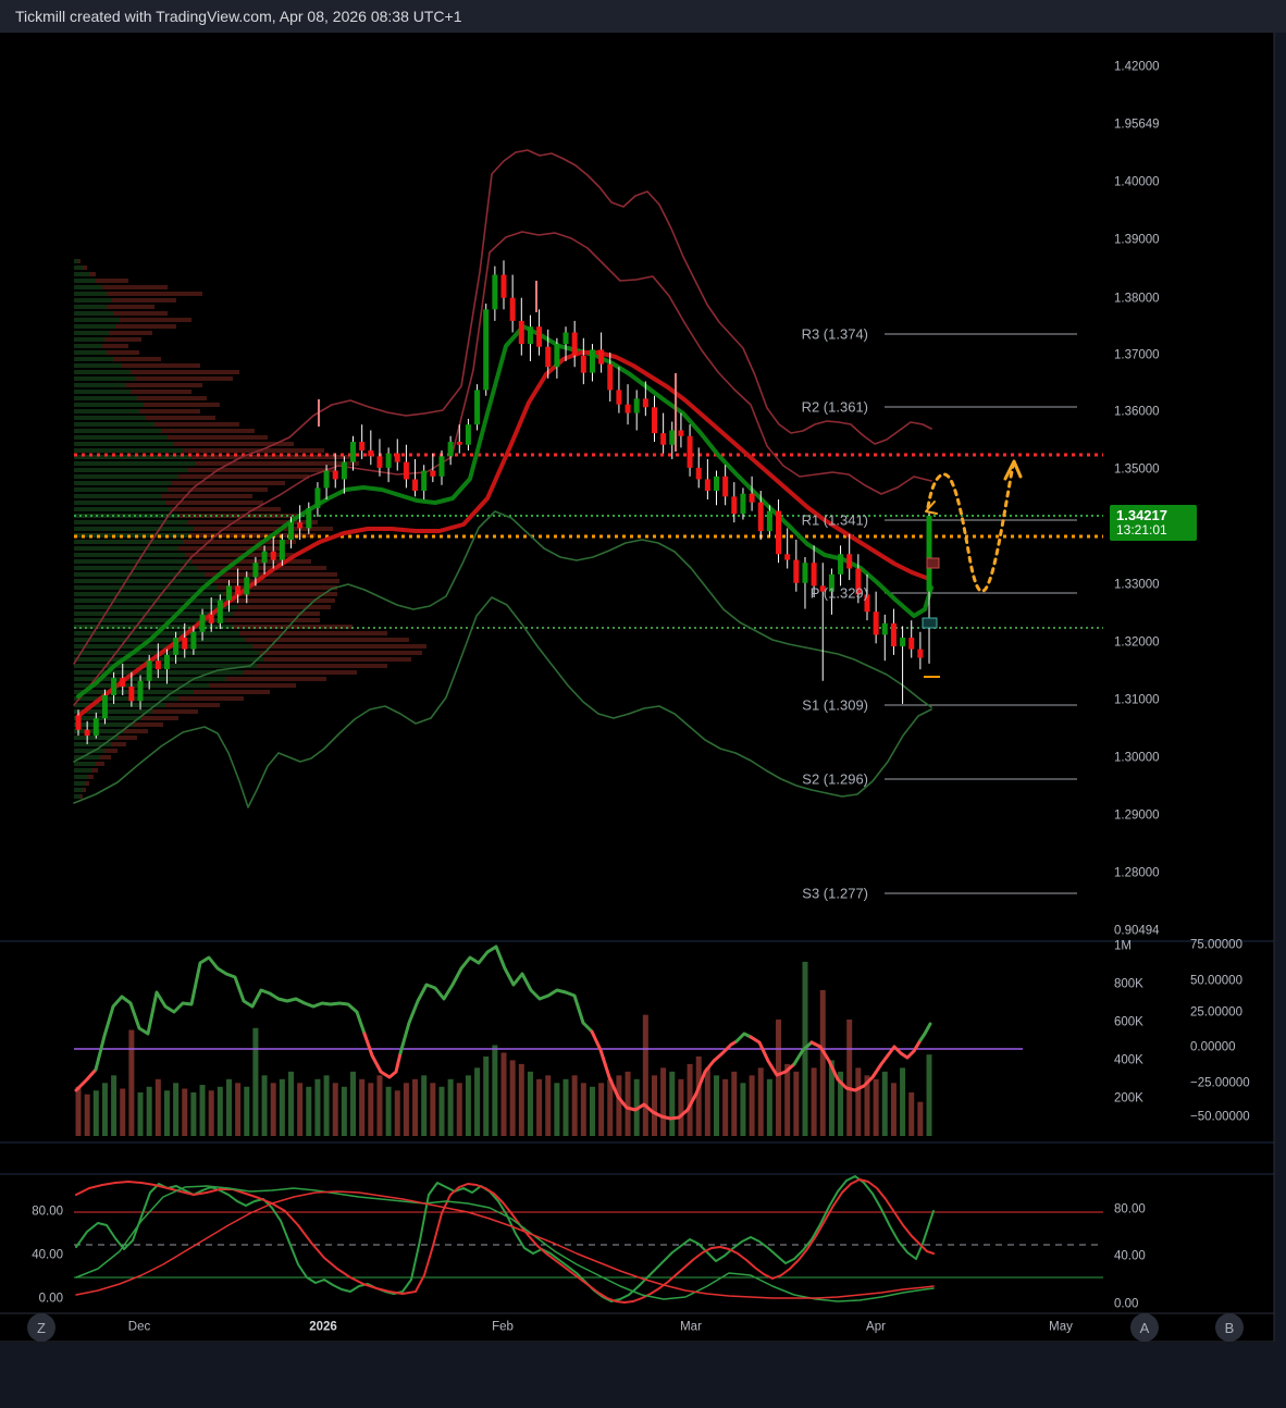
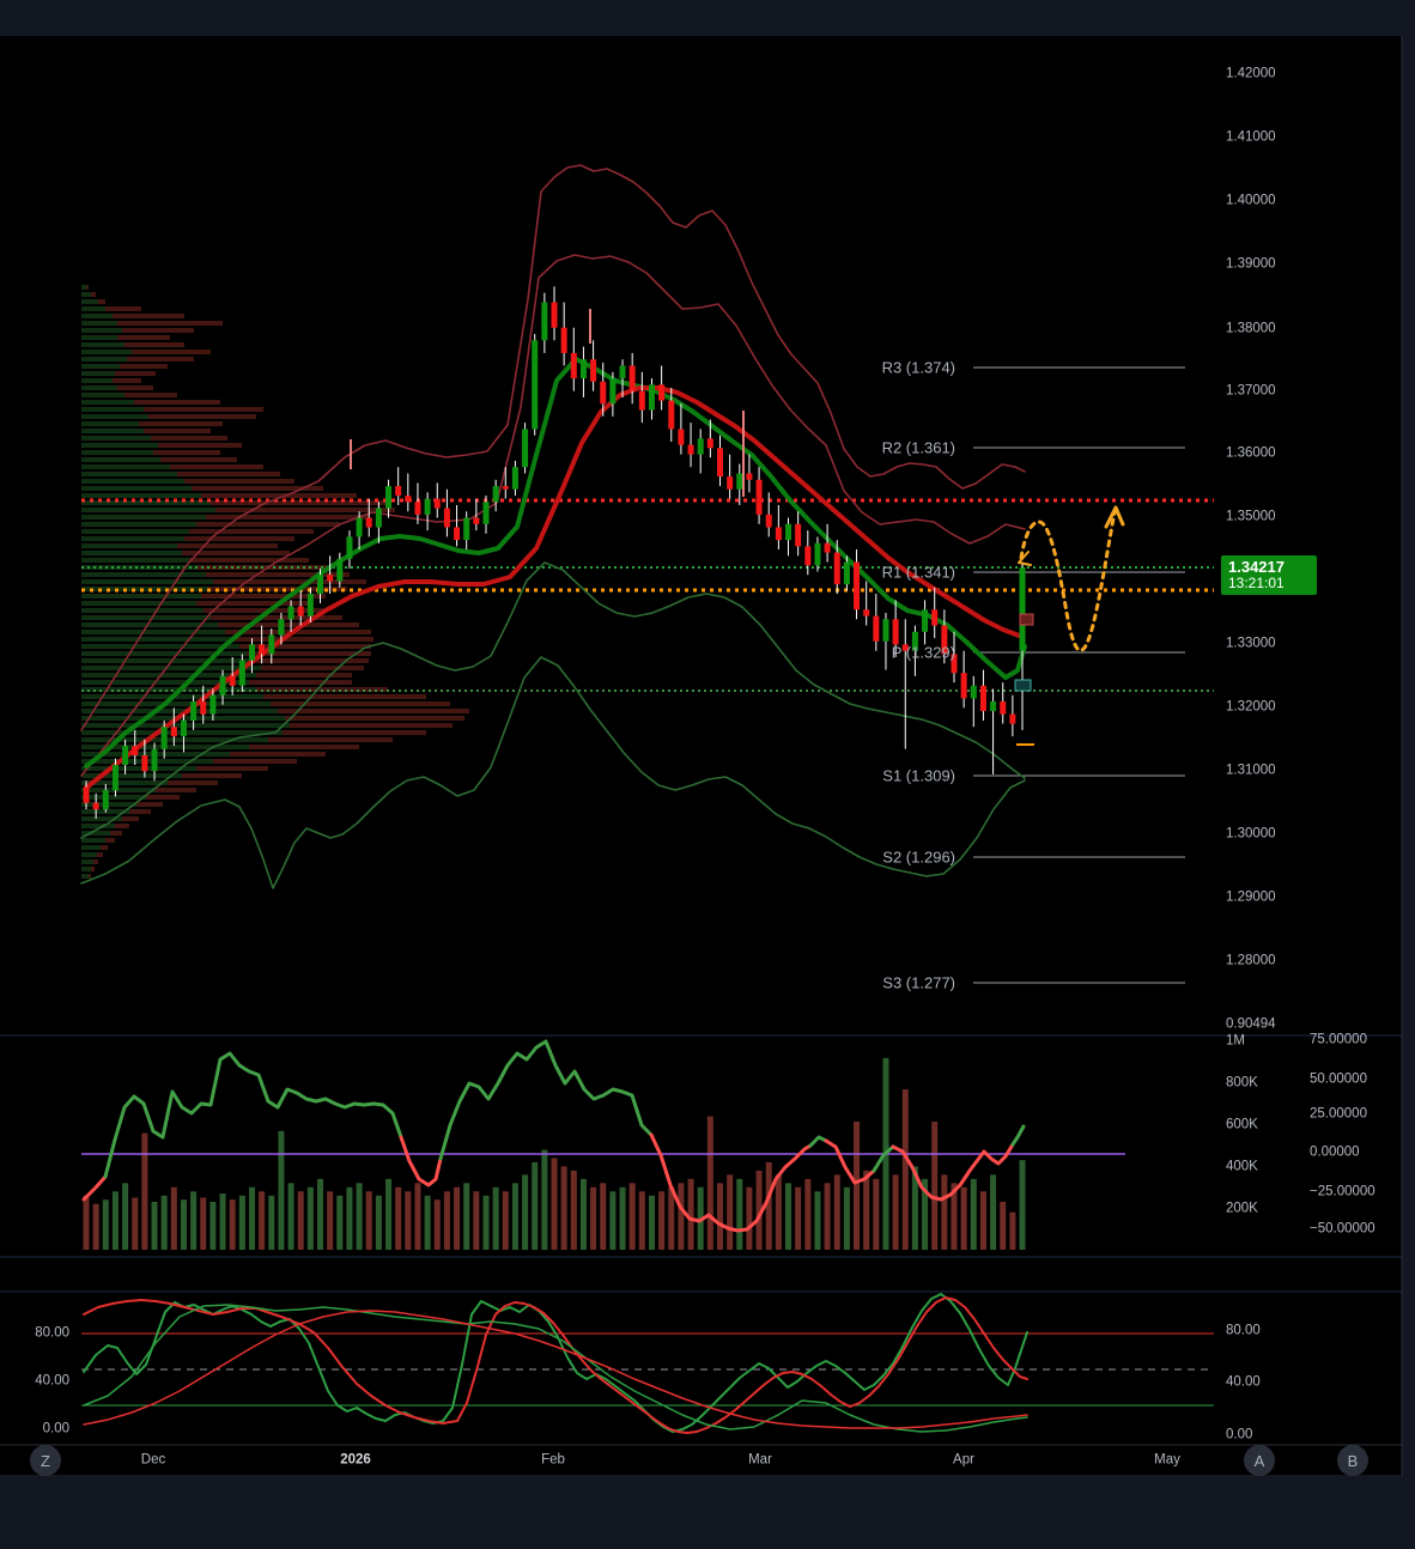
- Tickmill created with TradingView.com, Apr 08, 2026 08:38 UTC+1
  R3 (1.374)
  R2 (1.361)
  R1 (1.341)
  P (1.329)
  S1 (1.309)
  S2 (1.296)
  S3 (1.277)
  1.42000
- 1.95649
+ 1.41000
  1.40000
  1.39000
  1.38000
  1.37000
  1.36000
  1.35000
  1.33000
  1.32000
  1.31000
  1.30000
  1.29000
  1.28000
  0.90494
  1M
  800K
  600K
  400K
  200K
  75.00000
  50.00000
  25.00000
  0.00000
  −25.00000
  −50.00000
  80.00
  40.00
  0.00
  80.00
  40.00
  0.00
  Dec
  2026
  Feb
  Mar
  Apr
  May
  Z
  A
  B
  1.34217
  13:21:01
